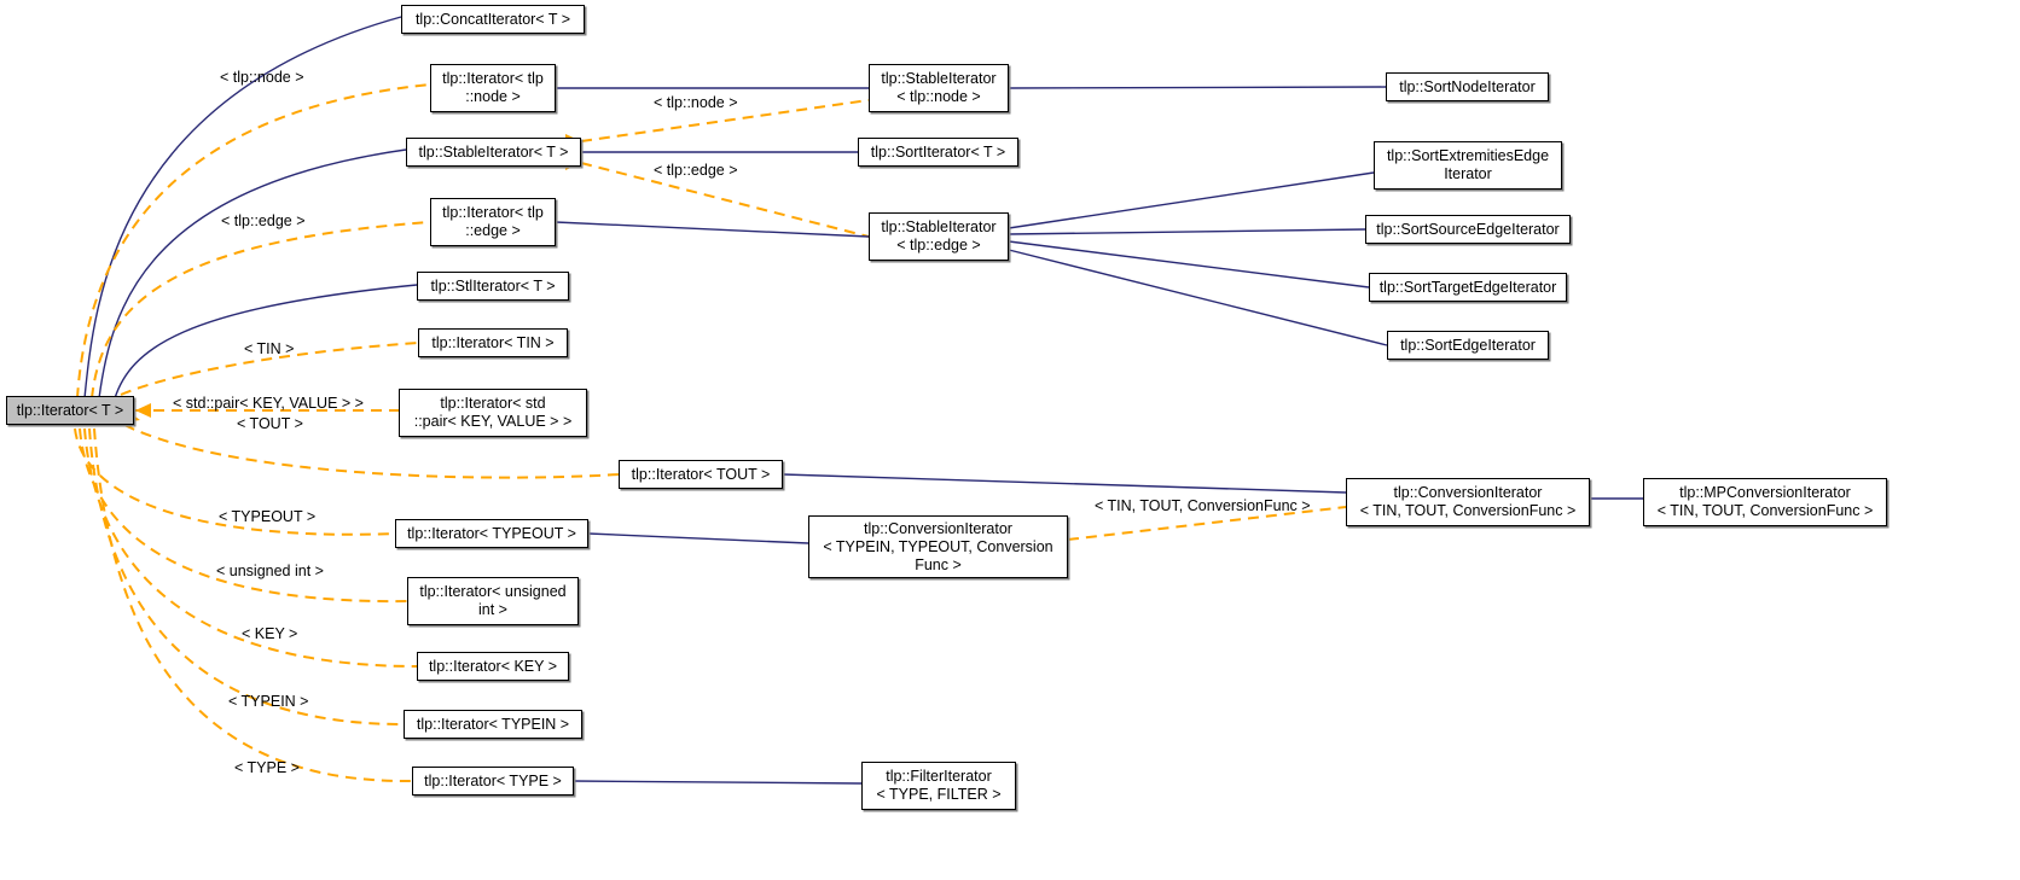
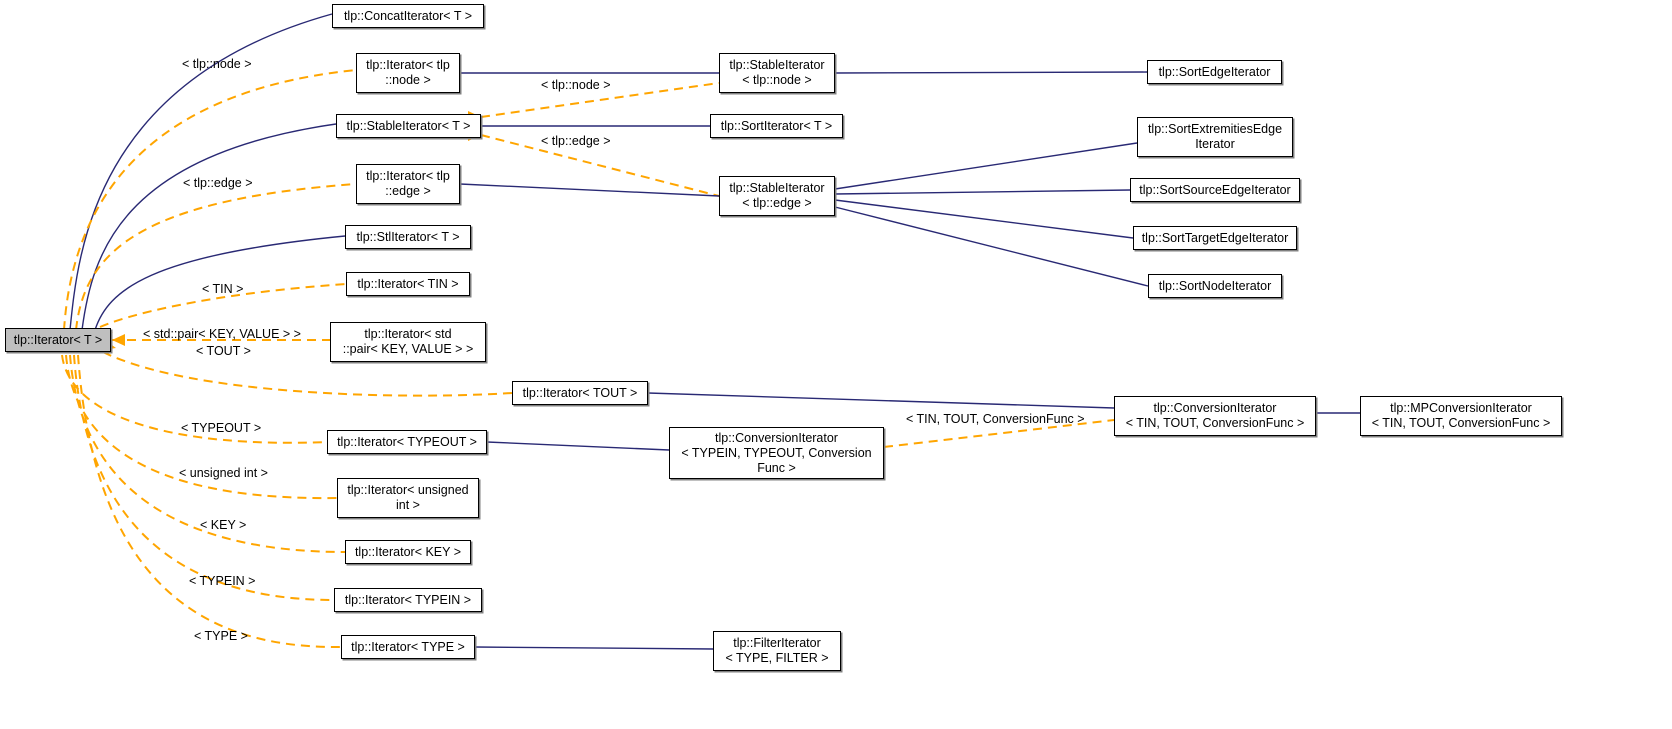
  tlp::Iterator< T >
  tlp::ConcatIterator< T >
  tlp::Iterator< tlp
  ::node >
  tlp::StableIterator< T >
  tlp::Iterator< tlp
  ::edge >
  tlp::StlIterator< T >
  tlp::Iterator< TIN >
  tlp::Iterator< std
  ::pair< KEY, VALUE > >
  tlp::Iterator< TOUT >
  tlp::Iterator< TYPEOUT >
  tlp::Iterator< unsigned
  int >
  tlp::Iterator< KEY >
  tlp::Iterator< TYPEIN >
  tlp::Iterator< TYPE >
  tlp::StableIterator
  < tlp::node >
  tlp::SortIterator< T >
  tlp::StableIterator
  < tlp::edge >
  tlp::ConversionIterator
  < TYPEIN, TYPEOUT, Conversion
  Func >
  tlp::FilterIterator
  < TYPE, FILTER >
- tlp::SortNodeIterator
+ tlp::SortEdgeIterator
  tlp::SortExtremitiesEdge
  Iterator
  tlp::SortSourceEdgeIterator
  tlp::SortTargetEdgeIterator
- tlp::SortEdgeIterator
+ tlp::SortNodeIterator
  tlp::ConversionIterator
  < TIN, TOUT, ConversionFunc >
  tlp::MPConversionIterator
  < TIN, TOUT, ConversionFunc >
  < tlp::node >
  < tlp::edge >
  < TIN >
  < std::pair< KEY, VALUE > >
  < TOUT >
  < TYPEOUT >
  < unsigned int >
  < KEY >
  < TYPEIN >
  < TYPE >
  < tlp::node >
  < tlp::edge >
  < TIN, TOUT, ConversionFunc >
